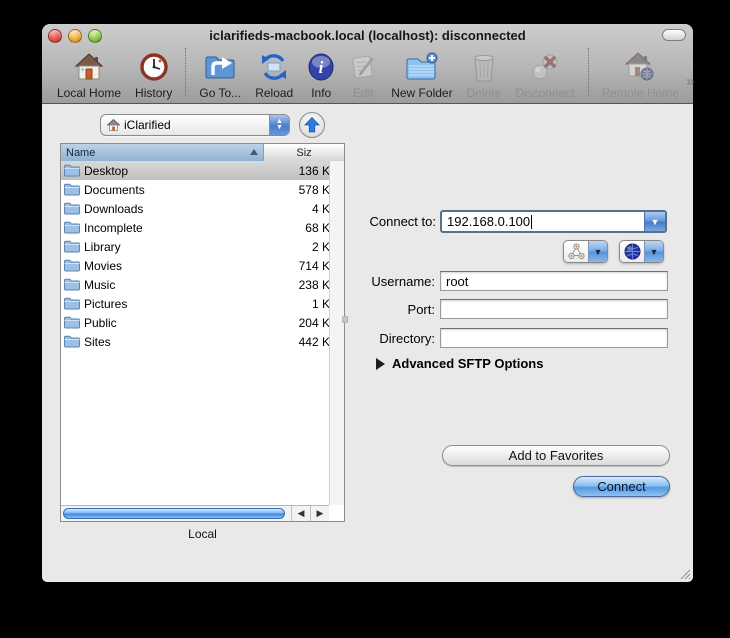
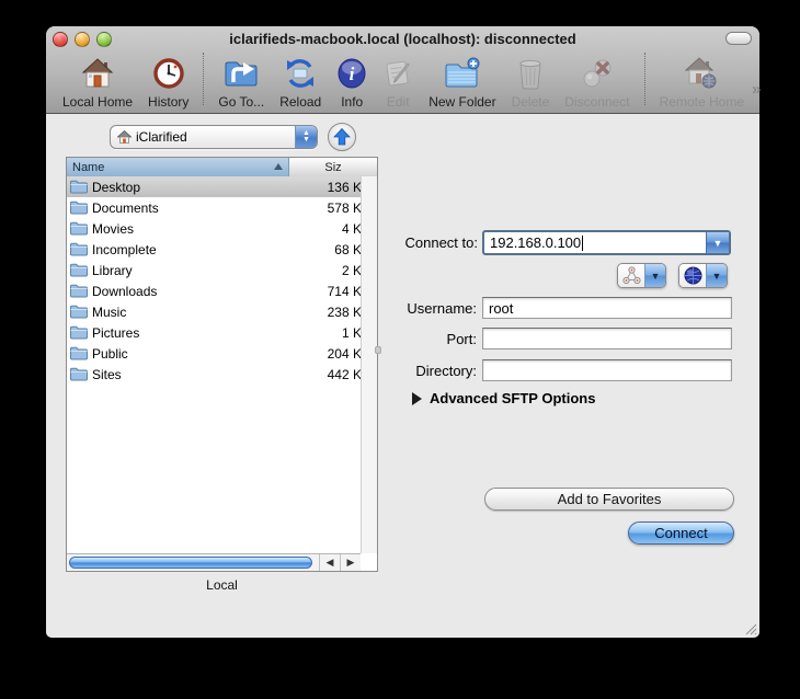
  iclarifieds-macbook.local (localhost): disconnected
  Local Home
  History
  Go To...
  Reload
  i
  Info
  Edit
  New Folder
  Delete
  Disconnect
  Remote Home
  »
  iClarified
  Name
  Siz
  Desktop
  136 K
  Documents
  578 K
- Downloads
+ Movies
  Incomplete
  68 K
  Library
- Movies
+ Downloads
  714 K
  Music
  238 K
  Pictures
  Public
  204 K
  Sites
  442 K
  ◀
  ▶
  Local
  Connect to:
  192.168.0.100
  ▼
  ▼
  ▼
  Username:
  root
  Port:
  Directory:
  Advanced SFTP Options
  Add to Favorites
  Connect
